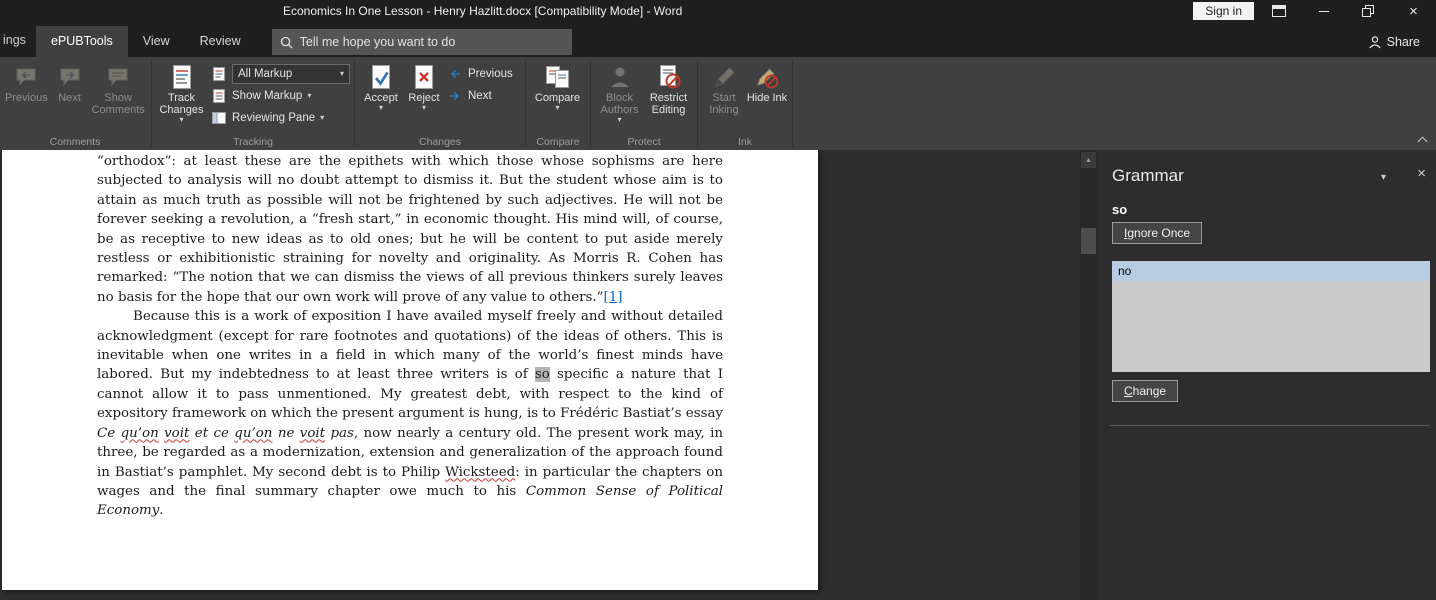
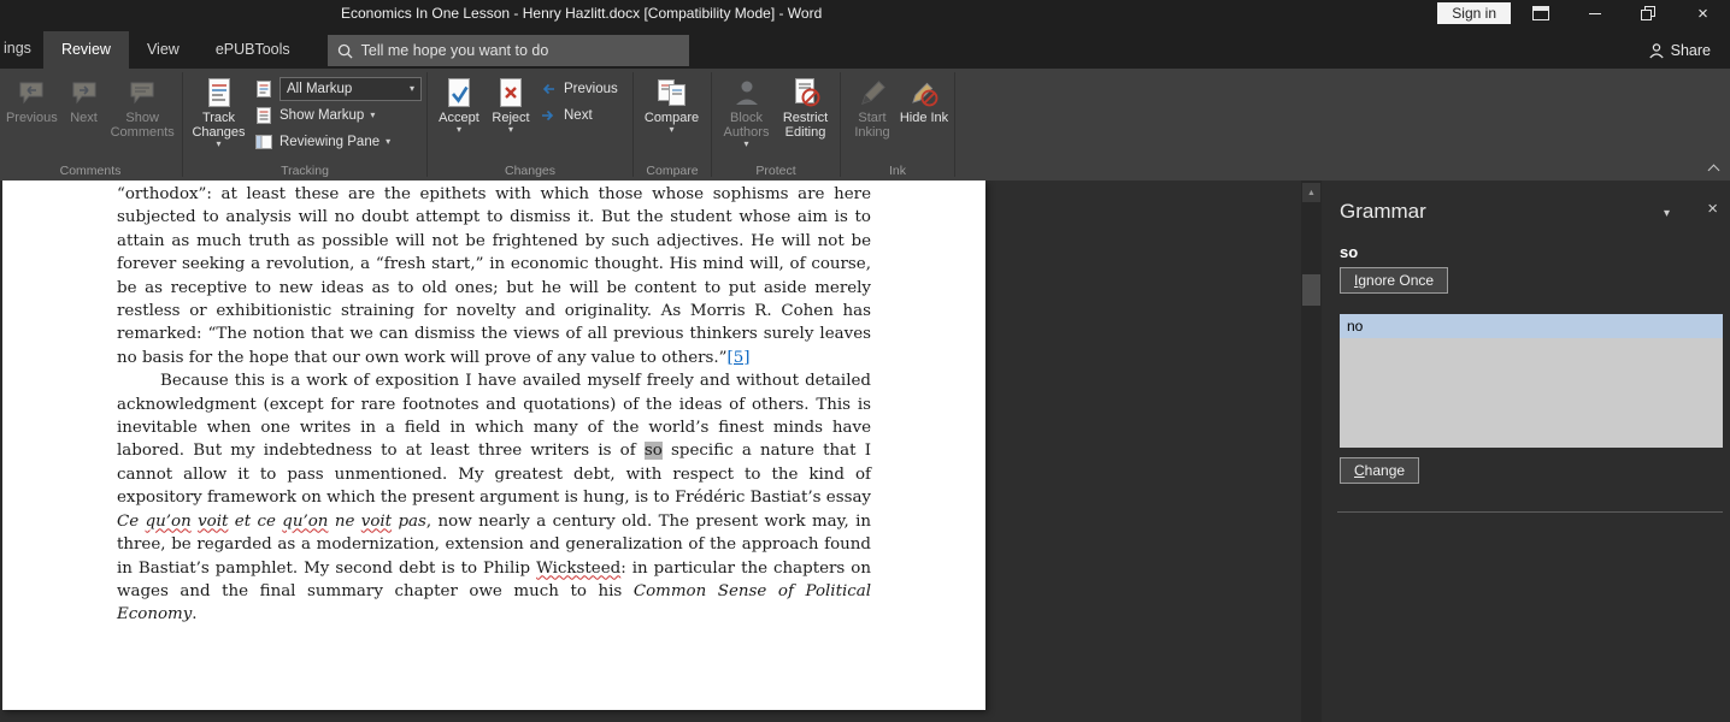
  Economics In One Lesson - Henry Hazlitt.docx [Compatibility Mode] - Word
  Sign in
  ×
  ings
- ePUBTools
+ Review
  View
- Review
+ ePUBTools
  Tell me hope you want to do
  Share
  Previous
  Next
  Show Comments
  Comments
  Track Changes
  ▾
  All Markup
  ▾
  Show Markup
  ▾
  Reviewing Pane
  ▾
  Tracking
  Accept
  ▾
  Reject
  ▾
  Previous
  Next
  Changes
  Compare
  ▾
  Compare
  Block Authors
  ▾
  Restrict Editing
  Protect
  Start Inking
  Hide Ink
  Ink
- “orthodox”: at least these are the epithets with which those whose sophisms are here subjected to analysis will no doubt attempt to dismiss it. But the student whose aim is to attain as much truth as possible will not be frightened by such adjectives. He will not be forever seeking a revolution, a “fresh start,” in economic thought. His mind will, of course, be as receptive to new ideas as to old ones; but he will be content to put aside merely restless or exhibitionistic straining for novelty and originality. As Morris R. Cohen has remarked: “The notion that we can dismiss the views of all previous thinkers surely leaves no basis for the hope that our own work will prove of any value to others.”[1]
+ “orthodox”: at least these are the epithets with which those whose sophisms are here subjected to analysis will no doubt attempt to dismiss it. But the student whose aim is to attain as much truth as possible will not be frightened by such adjectives. He will not be forever seeking a revolution, a “fresh start,” in economic thought. His mind will, of course, be as receptive to new ideas as to old ones; but he will be content to put aside merely restless or exhibitionistic straining for novelty and originality. As Morris R. Cohen has remarked: “The notion that we can dismiss the views of all previous thinkers surely leaves no basis for the hope that our own work will prove of any value to others.”[5]
  Because this is a work of exposition I have availed myself freely and without detailed acknowledgment (except for rare footnotes and quotations) of the ideas of others. This is inevitable when one writes in a field in which many of the world’s finest minds have labored. But my indebtedness to at least three writers is of so specific a nature that I cannot allow it to pass unmentioned. My greatest debt, with respect to the kind of expository framework on which the present argument is hung, is to Frédéric Bastiat’s essay Ce qu’on voit et ce qu’on ne voit pas, now nearly a century old. The present work may, in three, be regarded as a modernization, extension and generalization of the approach found in Bastiat’s pamphlet. My second debt is to Philip Wicksteed: in particular the chapters on wages and the final summary chapter owe much to his Common Sense of Political Economy.
  Grammar
  ▾
  ×
  so
  Ignore Once
  no
  Change
